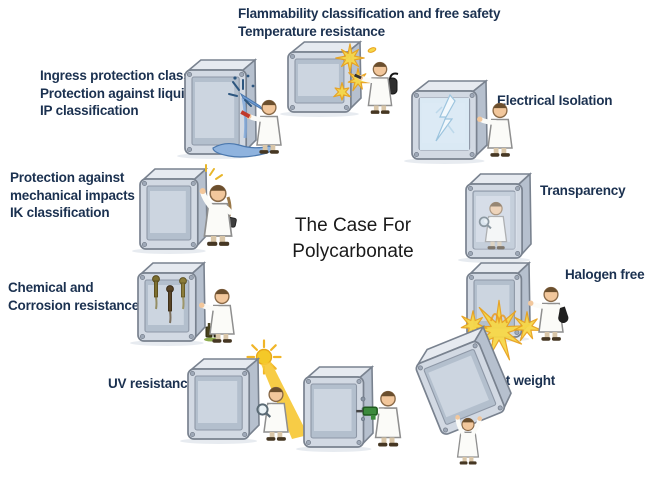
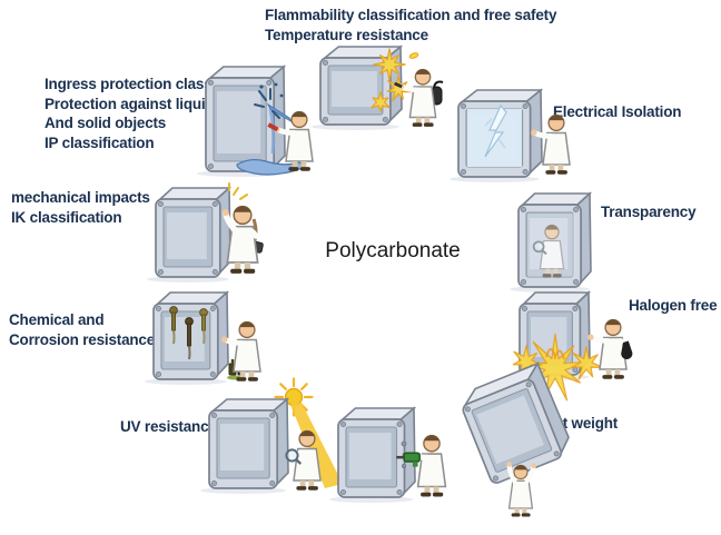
- The Case For
  Polycarbonate
  Flammability classification and free safety
  Temperature resistance
  Ingress protection clas
  Protection against liqui
+ And solid objects
  IP classification
  Electrical Isolation
- Protection against
  mechanical impacts
  IK classification
  Transparency
  Chemical and
  Corrosion resistance
  Halogen free
  UV resistanc
